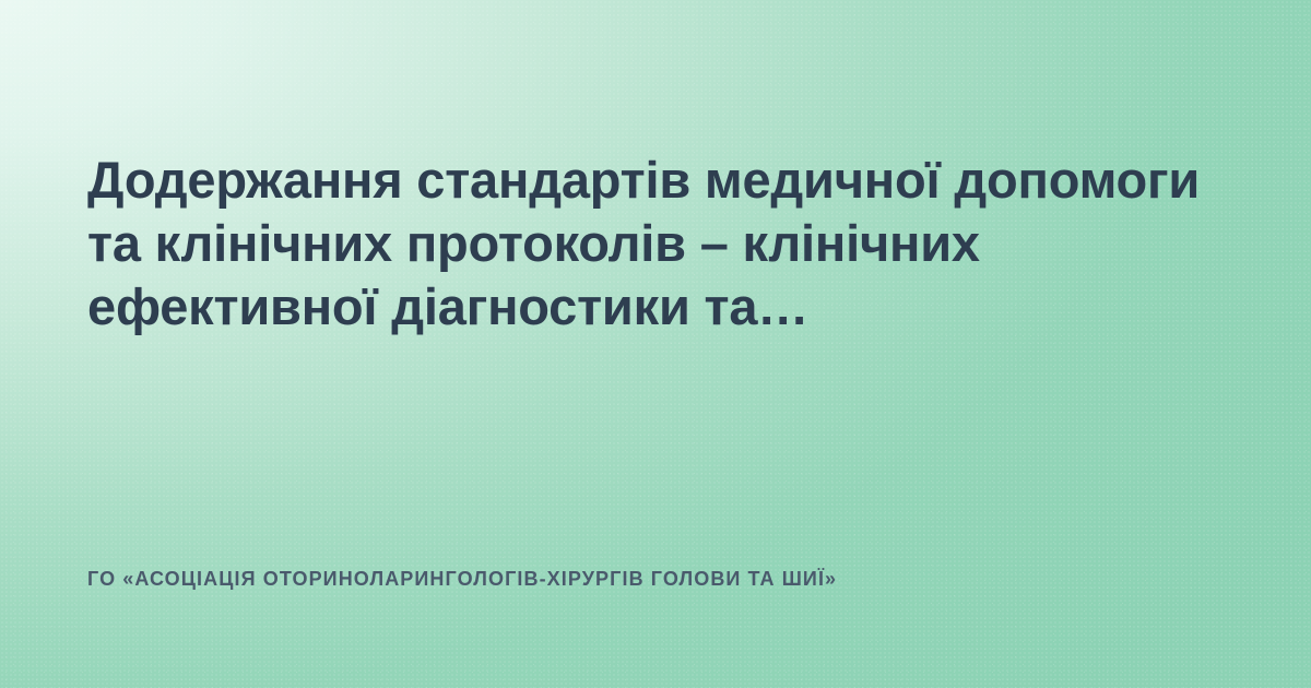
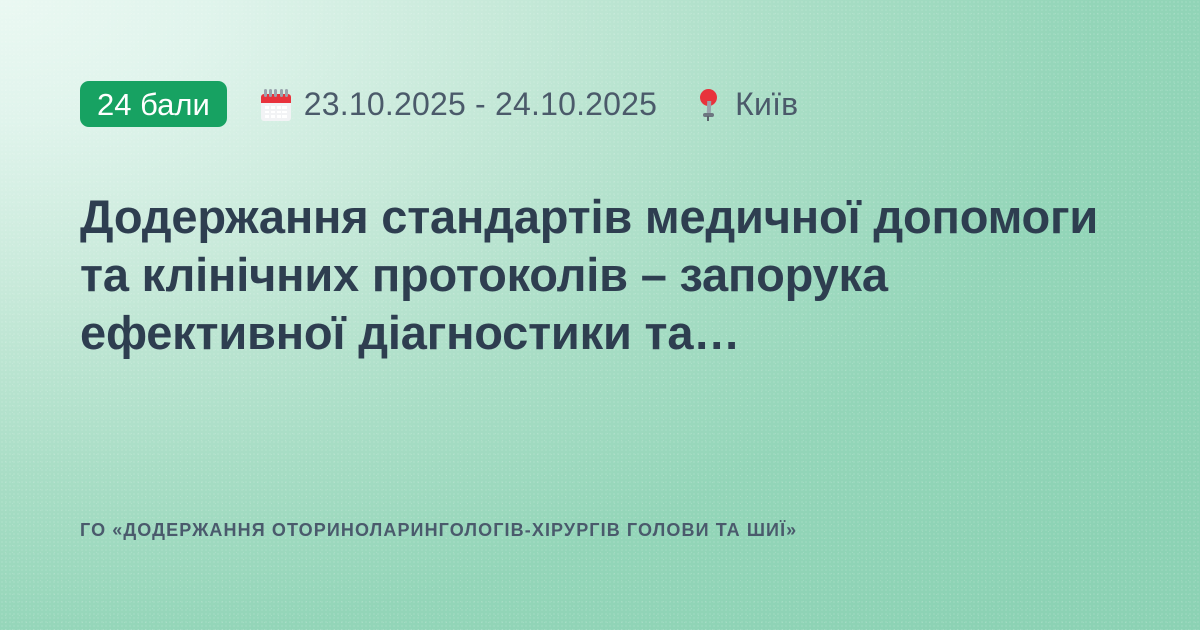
+ 24 бали
+ 23.10.2025 - 24.10.2025
+ Київ
- Додержання стандартів медичної допомоги та клінічних протоколів – клінічних ефективної діагностики та…
+ Додержання стандартів медичної допомоги та клінічних протоколів – запорука ефективної діагностики та…
- ГО «АСОЦІАЦІЯ ОТОРИНОЛАРИНГОЛОГІВ-ХІРУРГІВ ГОЛОВИ ТА ШИЇ»
+ ГО «ДОДЕРЖАННЯ ОТОРИНОЛАРИНГОЛОГІВ-ХІРУРГІВ ГОЛОВИ ТА ШИЇ»
